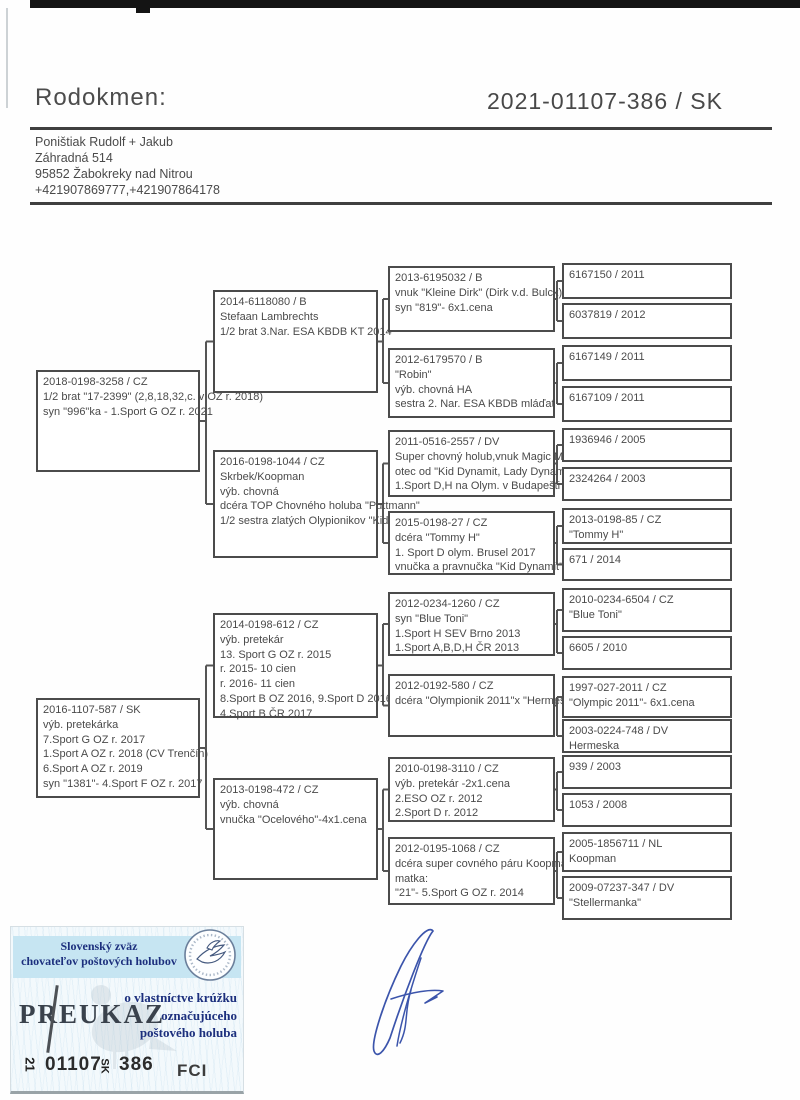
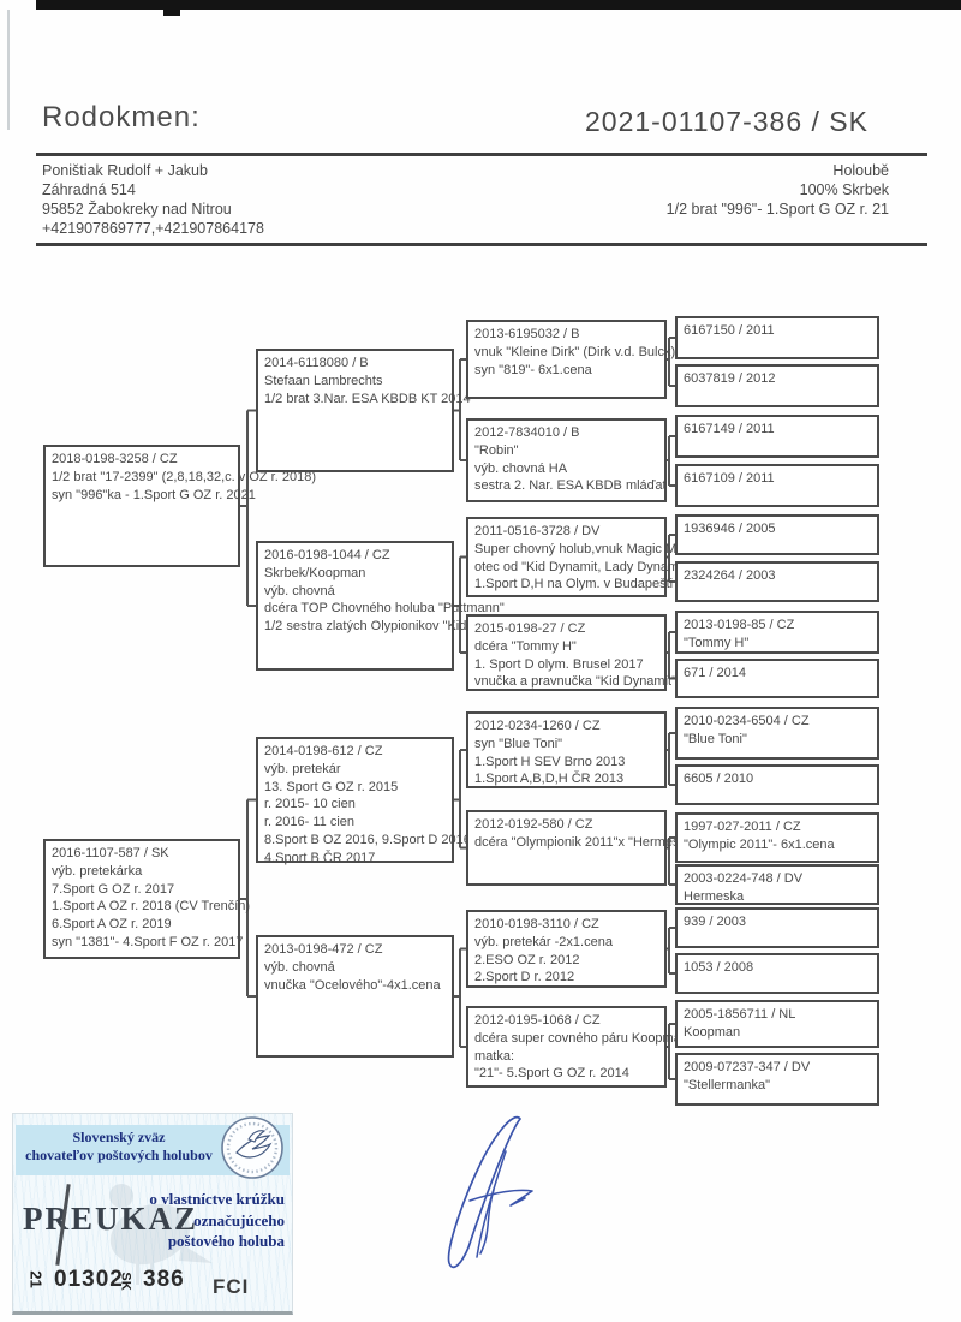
  Rodokmen:
  2021-01107-386 / SK
  Poništiak Rudolf + Jakub
  Záhradná 514
  95852 Žabokreky nad Nitrou
  +421907869777,+421907864178
+ Holoubě
+ 100% Skrbek
+ 1/2 brat "996"- 1.Sport G OZ r. 21
  2018-0198-3258 / CZ
  1/2 brat "17-2399" (2,8,18,32,c
  syn "996"ka - 1.Sport G OZ r. 2
  2016-1107-587 / SK
  výb. pretekárka
  7.Sport G OZ r. 2017
  1.Sport A OZ r. 2018 (CV Trenč
  6.Sport A OZ r. 2019
  syn "1381"- 4.Sport F OZ r. 20
  2014-6118080 / B
  Stefaan Lambrechts
  1/2 brat 3.Nar. ESA KBDB KT 2
  2016-0198-1044 / CZ
  Skrbek/Koopman
  výb. chovná
  dcéra TOP Chovného holuba "
  1/2 sestra zlatých Olypionikov "
  2014-0198-612 / CZ
  výb. pretekár
  13. Sport G OZ r. 2015
  r. 2015- 10 cien
  r. 2016- 11 cien
  8.Sport B OZ 2016, 9.Sport D 2
  4.Sport B ČR 2017
  2013-0198-472 / CZ
  výb. chovná
  vnučka "Ocelového"-4x1.cena
  2013-6195032 / B
  vnuk "Kleine Dirk" (Dirk v.d. Bul
  syn "819"- 6x1.cena
- 2012-6179570 / B
+ 2012-7834010 / B
  "Robin"
  výb. chovná HA
  sestra 2. Nar. ESA KBDB mláď
- 2011-0516-2557 / DV
+ 2011-0516-3728 / DV
  Super chovný holub,vnuk Magi
  otec od "Kid Dynamit, Lady Dyn
  1.Sport D,H na Olym. v Budape
  2015-0198-27 / CZ
  dcéra "Tommy H"
  1. Sport D olym. Brusel 2017
  vnučka a pravnučka "Kid Dyna
  2012-0234-1260 / CZ
  syn "Blue Toni"
  1.Sport H SEV Brno 2013
  1.Sport A,B,D,H ČR 2013
  2012-0192-580 / CZ
  dcéra "Olympionik 2011"x "Her
  2010-0198-3110 / CZ
  výb. pretekár -2x1.cena
  2.ESO OZ r. 2012
  2.Sport D r. 2012
  2012-0195-1068 / CZ
  dcéra super covného páru Koo
  matka:
  "21"- 5.Sport G OZ r. 2014
  6167150 / 2011
  6037819 / 2012
  6167149 / 2011
  6167109 / 2011
  1936946 / 2005
  2324264 / 2003
  2013-0198-85 / CZ
  "Tommy H"
  671 / 2014
  2010-0234-6504 / CZ
  "Blue Toni"
  6605 / 2010
  1997-027-2011 / CZ
  "Olympic 2011"- 6x1.cena
  2003-0224-748 / DV
  Hermeska
  939 / 2003
  1053 / 2008
  2005-1856711 / NL
  Koopman
  2009-07237-347 / DV
  "Stellermanka"
  Slovenský zväz
  chovateľov poštových holubov
  PREUKAZ
  o vlastníctve krúžku
  označujúceho
  poštového holuba
- 01107
+ 01302
  386
  FCI
